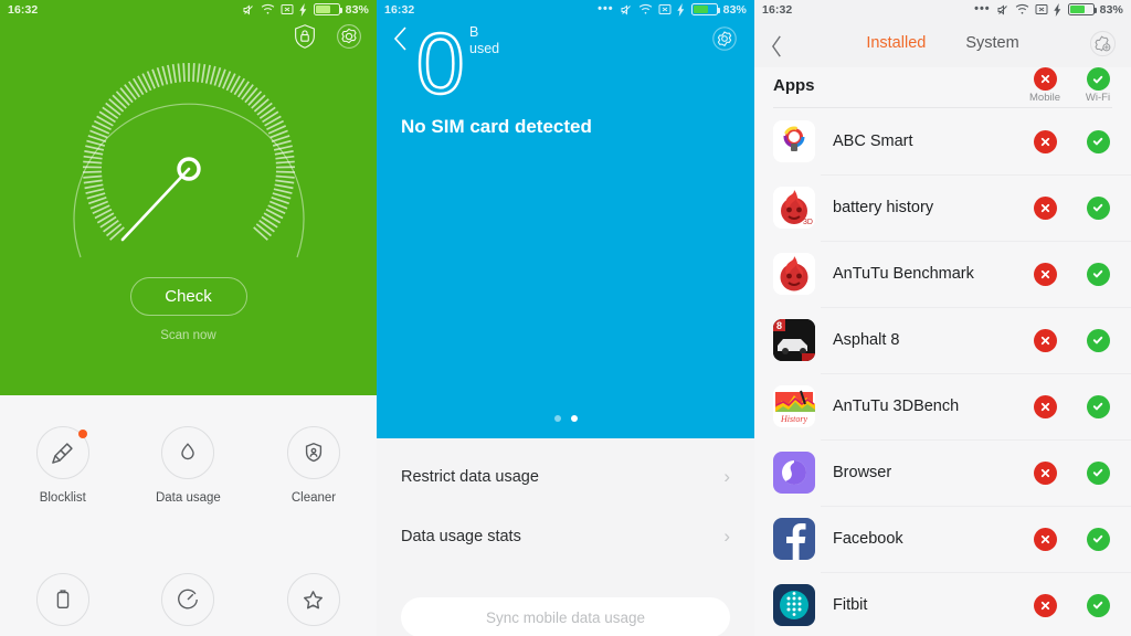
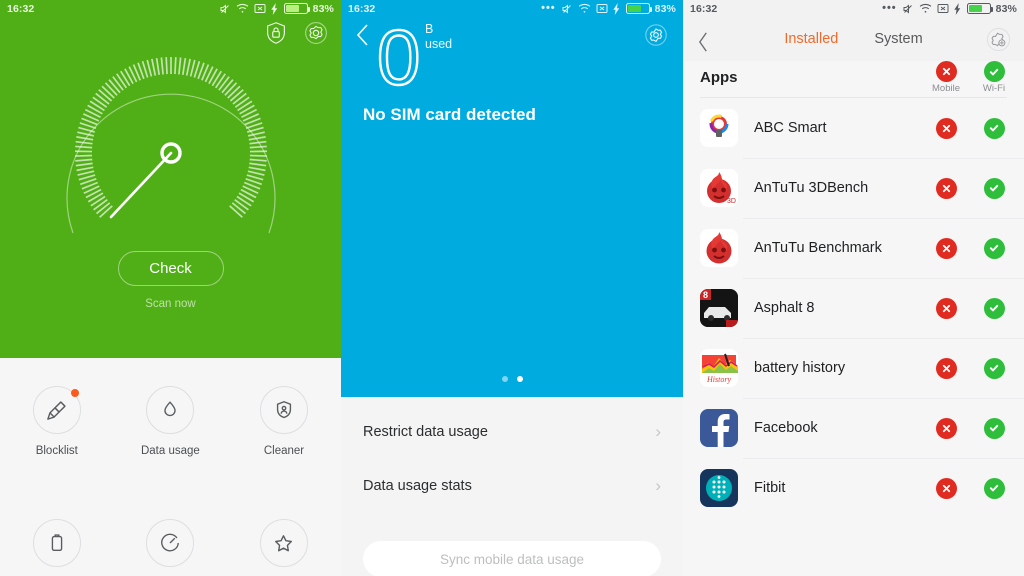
  16:32
  83%
  Check
  Scan now
  Blocklist
  Data usage
  Cleaner
  16:32
  •••
  83%
  0
  B
  used
  No SIM card detected
  Restrict data usage
  ›
  Data usage stats
  ›
  Sync mobile data usage
  16:32
  •••
  83%
  Installed
  System
  Apps
  Mobile
  Wi-Fi
  ABC Smart
- battery history
+ AnTuTu 3DBench
  AnTuTu Benchmark
  8
  Asphalt 8
  History
- AnTuTu 3DBench
+ battery history
- Browser
  Facebook
  Fitbit
